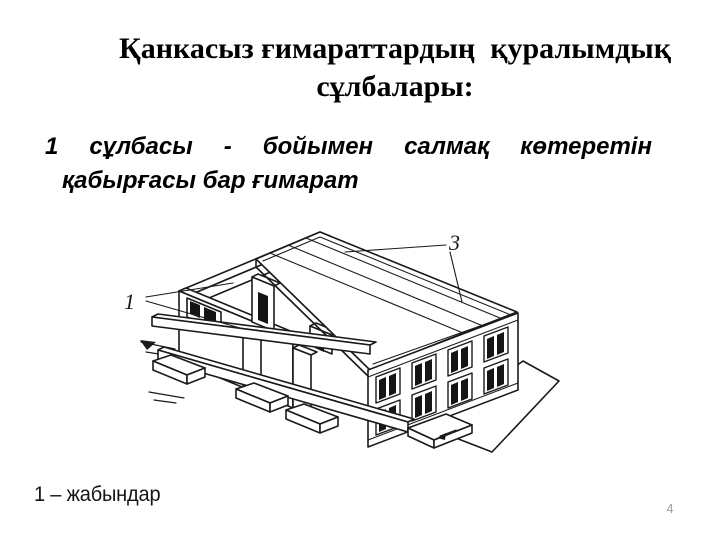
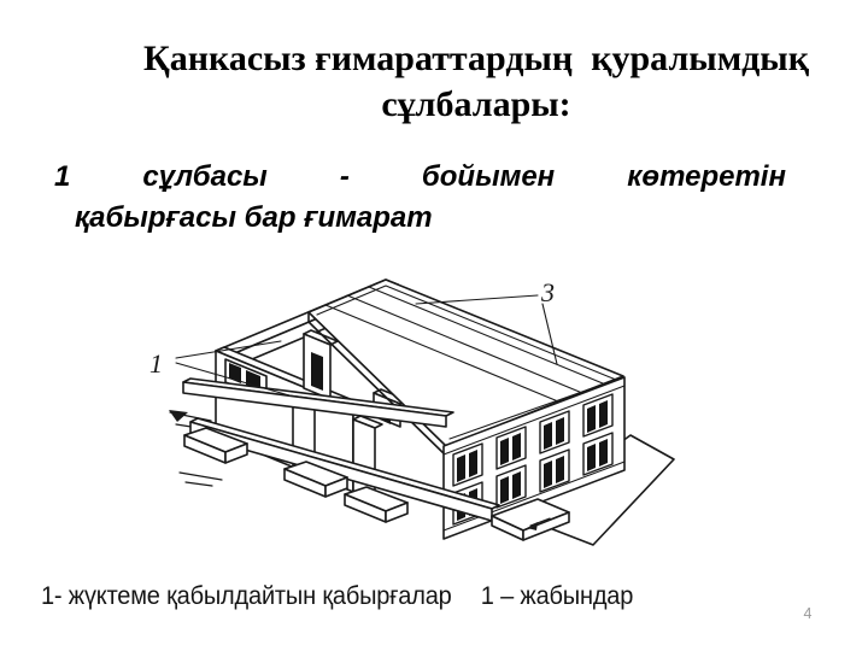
  Қанкасыз ғимараттардың қуралымдық
  сұлбалары:
  1
  сұлбасы
  -
  бойымен
- салмақ
  көтеретін
  қабырғасы бар ғимарат
  1
  3
+ 1- жүктеме қабылдайтын қабырғалар
  1 – жабындар
  4
